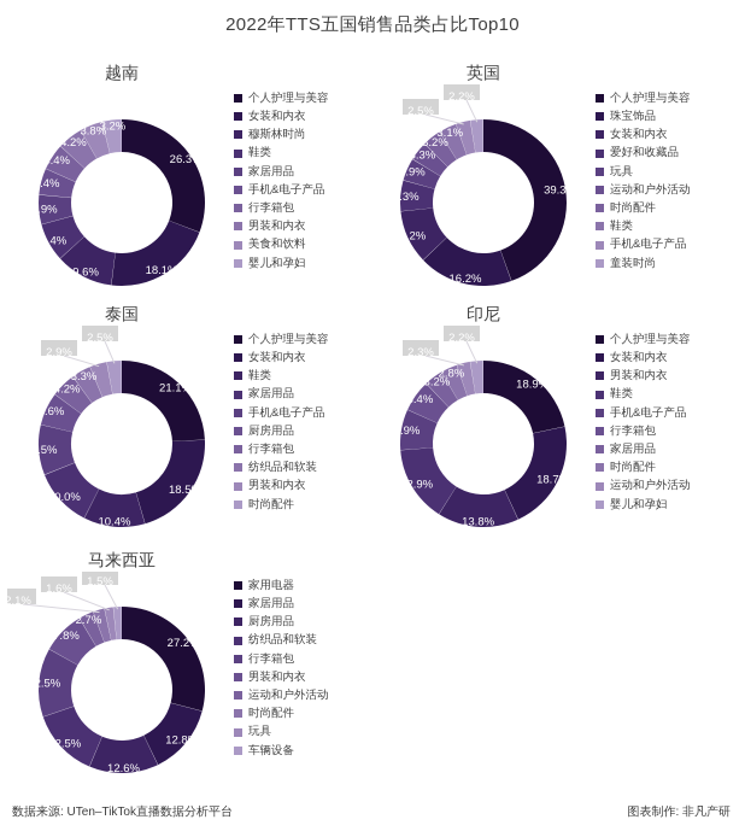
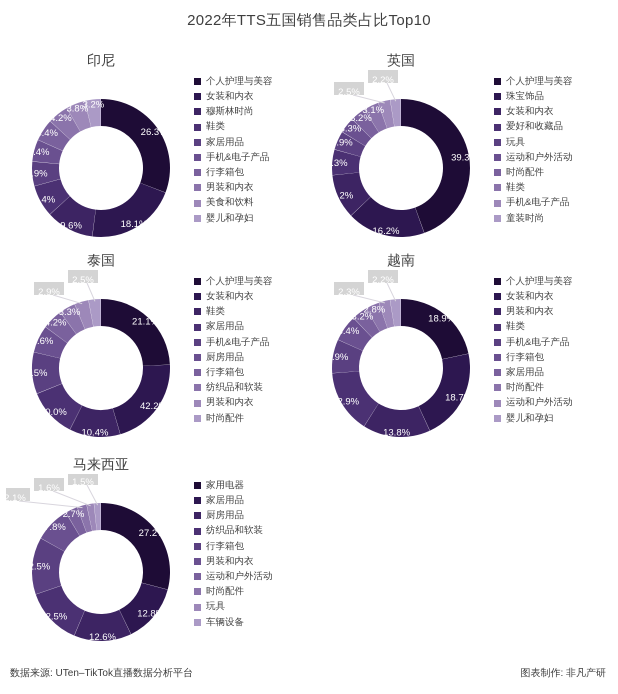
  2022年TTS五国销售品类占比Top10
- 越南
+ 印尼
  26.3%
  18.1%
  9.6%
  6.4%
  4.9%
  4.4%
  4.4%
  4.2%
  3.8%
  3.2%
  个人护理与美容
  女装和内衣
  穆斯林时尚
  鞋类
  家居用品
  手机&电子产品
  行李箱包
  男装和内衣
  美食和饮料
  婴儿和孕妇
  英国
  39.3%
  16.2%
  9.2%
  5.3%
  3.9%
  3.3%
  3.2%
  3.1%
  2.5%
  2.2%
  个人护理与美容
  珠宝饰品
  女装和内衣
  爱好和收藏品
  玩具
  运动和户外活动
  时尚配件
  鞋类
  手机&电子产品
  童装时尚
  泰国
  21.1%
- 18.5%
+ 42.2%
  10.4%
  10.0%
  8.5%
  5.6%
  4.2%
  3.3%
  2.9%
  2.5%
  个人护理与美容
  女装和内衣
  鞋类
  家居用品
  手机&电子产品
  厨房用品
  行李箱包
  纺织品和软装
  男装和内衣
  时尚配件
- 印尼
+ 越南
  18.9%
  18.7%
  13.8%
  12.9%
  6.9%
  5.4%
  3.2%
  2.8%
  2.3%
  2.2%
  个人护理与美容
  女装和内衣
  男装和内衣
  鞋类
  手机&电子产品
  行李箱包
  家居用品
  时尚配件
  运动和户外活动
  婴儿和孕妇
  马来西亚
  27.2%
  12.8%
  12.6%
  12.5%
  12.5%
  7.8%
  2.7%
  2.1%
  1.6%
  1.5%
  家用电器
  家居用品
  厨房用品
  纺织品和软装
  行李箱包
  男装和内衣
  运动和户外活动
  时尚配件
  玩具
  车辆设备
  数据来源: UTen–TikTok直播数据分析平台
  图表制作: 非凡产研
